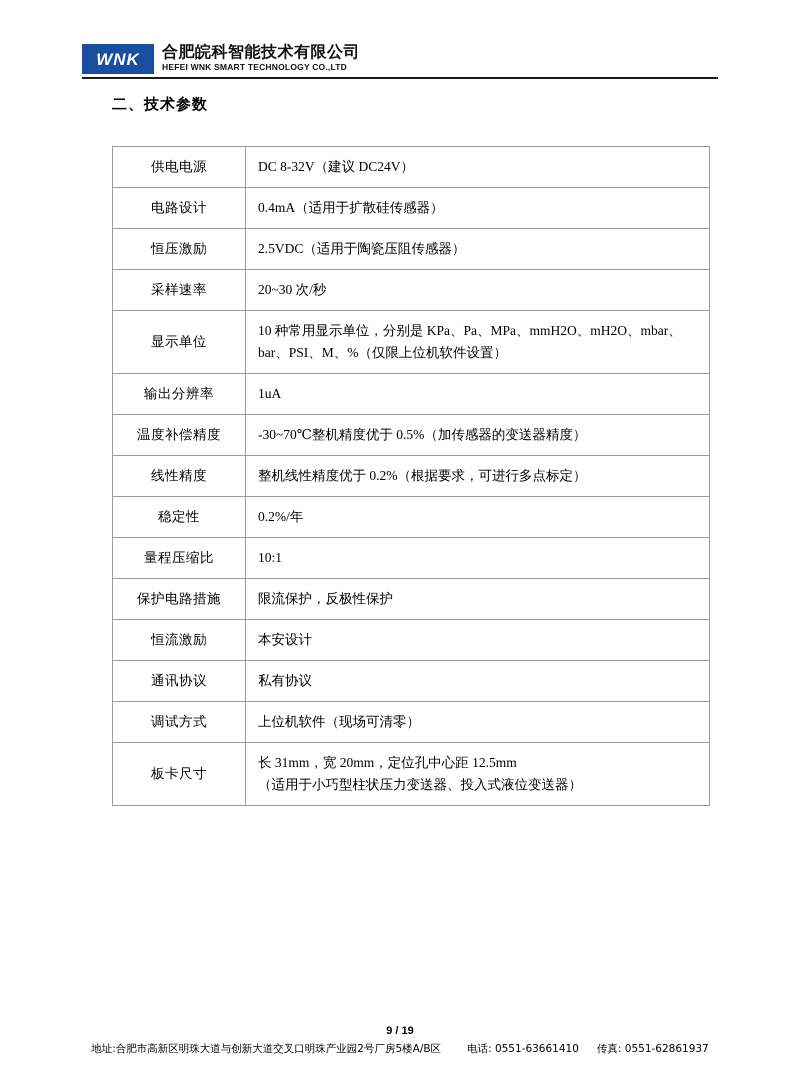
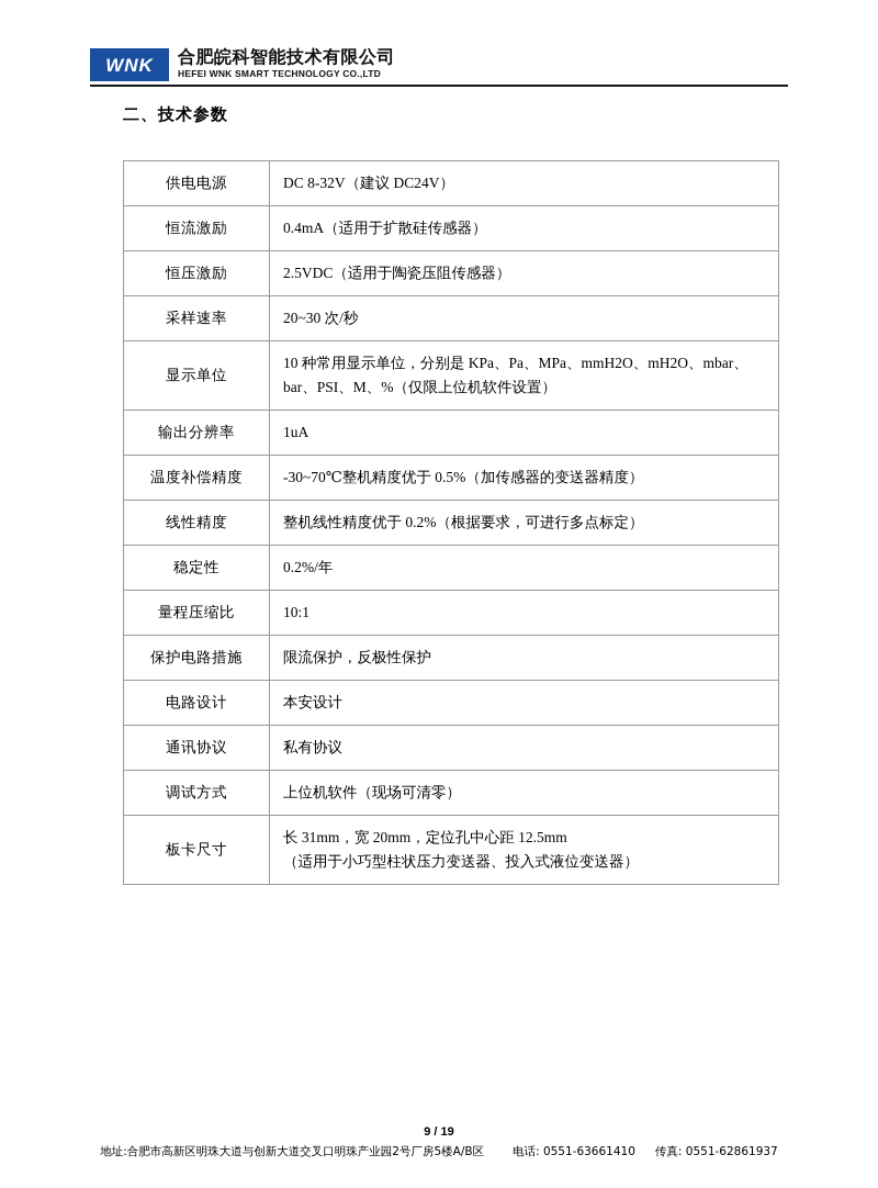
  WNK
  合肥皖科智能技术有限公司
  HEFEI WNK SMART TECHNOLOGY CO.,LTD
  二、技术参数
  供电电源	DC 8-32V（建议 DC24V）
- 电路设计	0.4mA（适用于扩散硅传感器）
+ 恒流激励	0.4mA（适用于扩散硅传感器）
  恒压激励	2.5VDC（适用于陶瓷压阻传感器）
  采样速率	20~30 次/秒
  显示单位	10 种常用显示单位，分别是 KPa、Pa、MPa、mmH2O、mH2O、mbar、 bar、PSI、M、%（仅限上位机软件设置）
  输出分辨率	1uA
  温度补偿精度	-30~70℃整机精度优于 0.5%（加传感器的变送器精度）
  线性精度	整机线性精度优于 0.2%（根据要求，可进行多点标定）
  稳定性	0.2%/年
  量程压缩比	10:1
  保护电路措施	限流保护，反极性保护
- 恒流激励	本安设计
+ 电路设计	本安设计
  通讯协议	私有协议
  调试方式	上位机软件（现场可清零）
  板卡尺寸	长 31mm，宽 20mm，定位孔中心距 12.5mm （适用于小巧型柱状压力变送器、投入式液位变送器）
  9 / 19
  地址:合肥市高新区明珠大道与创新大道交叉口明珠产业园2号厂房5楼A/B区
  电话: 0551-63661410
  传真: 0551-62861937
